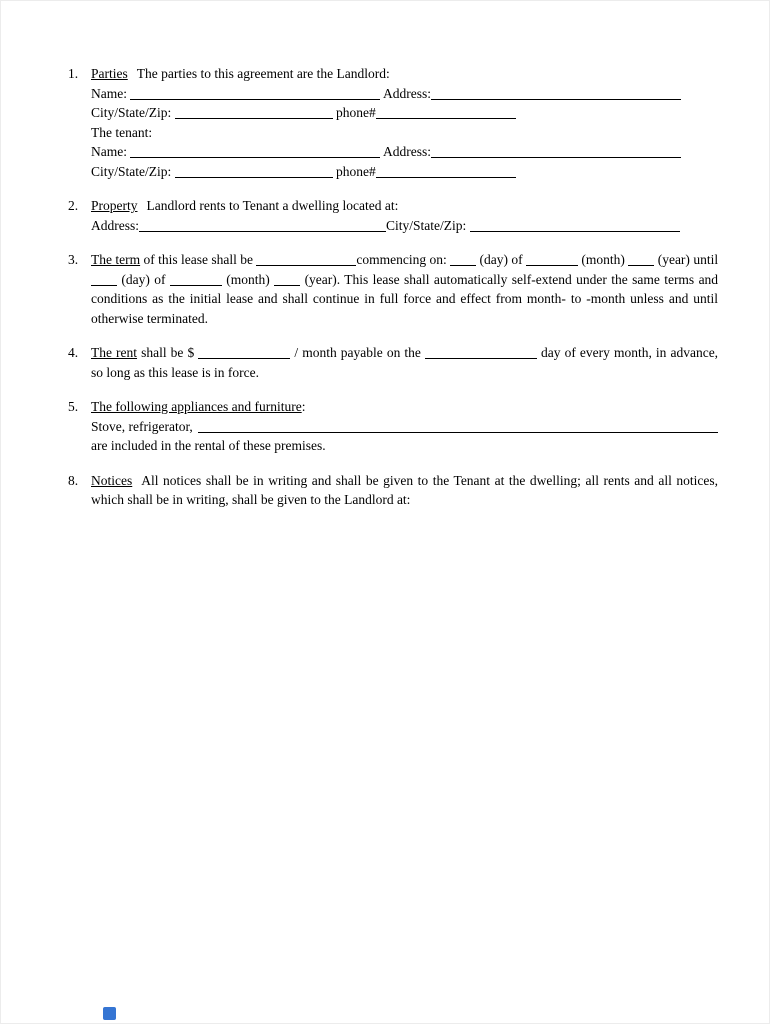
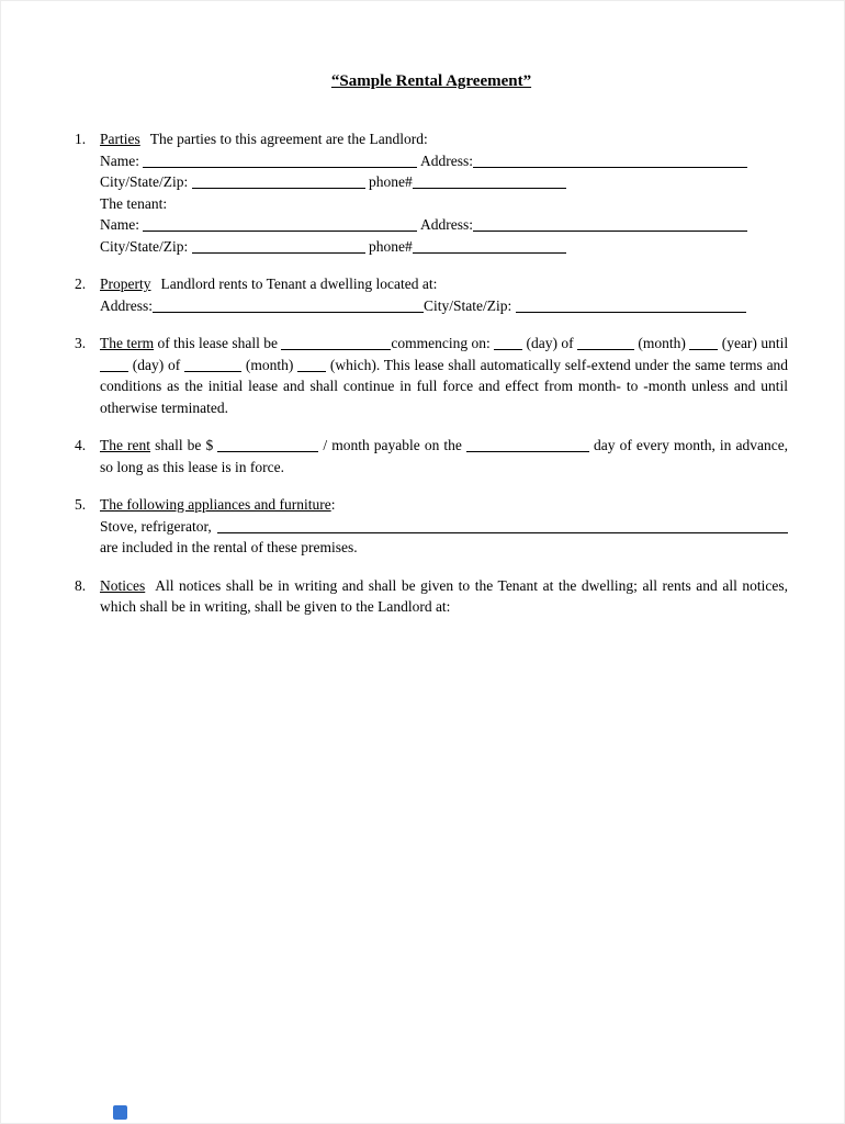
+ “Sample Rental Agreement”
  1.
  Parties The parties to this agreement are the Landlord:
  Name: Address:
  City/State/Zip: phone#
  The tenant:
  Name: Address:
  City/State/Zip: phone#
  2.
  Property Landlord rents to Tenant a dwelling located at:
  Address: City/State/Zip:
  3.
- The term of this lease shall be commencing on: (day) of (month) (year) until (day) of (month) (year). This lease shall automatically self-extend under the same terms and conditions as the initial lease and shall continue in full force and effect from month- to -month unless and until otherwise terminated.
+ The term of this lease shall be commencing on: (day) of (month) (year) until (day) of (month) (which). This lease shall automatically self-extend under the same terms and conditions as the initial lease and shall continue in full force and effect from month- to -month unless and until otherwise terminated.
  4.
  The rent shall be $ / month payable on the day of every month, in advance, so long as this lease is in force.
  5.
  The following appliances and furniture:
  Stove, refrigerator,
  are included in the rental of these premises.
  8.
  Notices All notices shall be in writing and shall be given to the Tenant at the dwelling; all rents and all notices, which shall be in writing, shall be given to the Landlord at:
